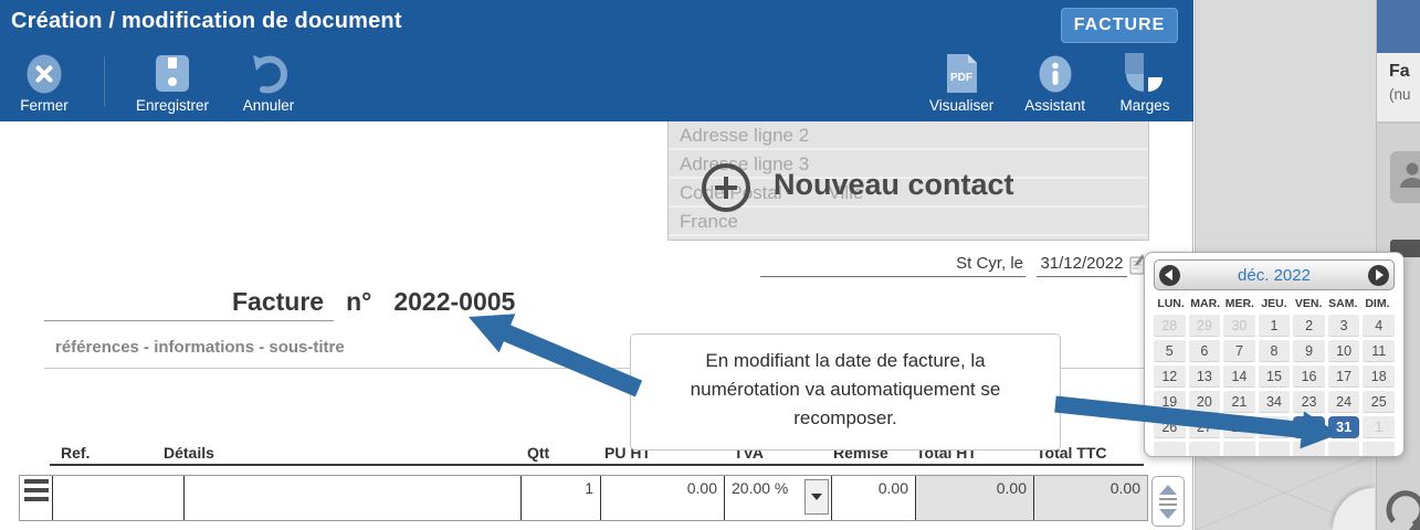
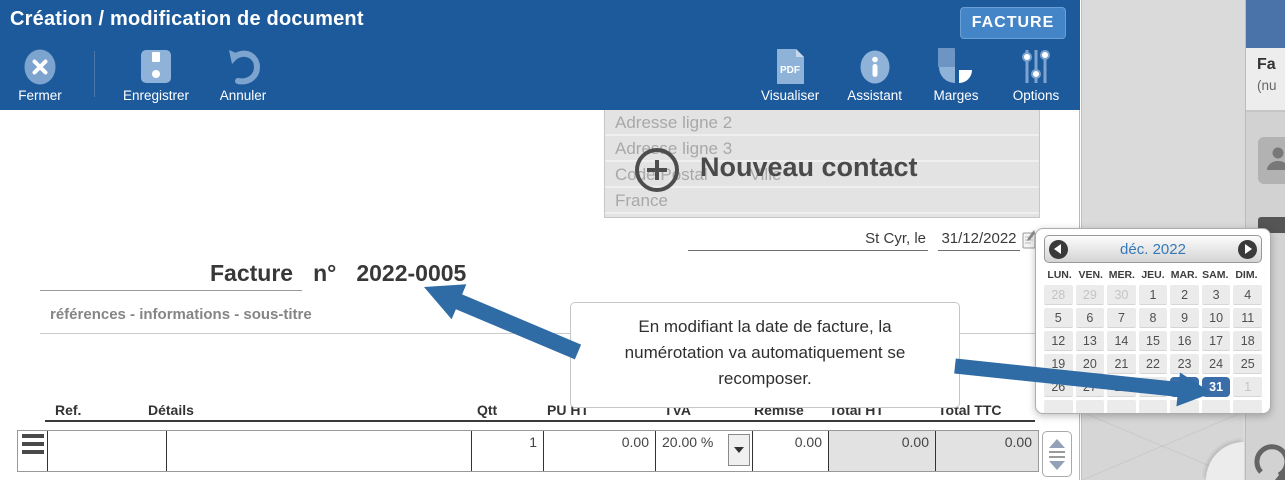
  Fa
  (nu
  Création / modification de document
  FACTURE
  Fermer
  Enregistrer
  Annuler
  PDF
  Visualiser
  Assistant
  Marges
+ Options
  Adresse ligne 2
  Adree ligne 3
  Costal Ville
  France
  Nouveau contact
  St Cyr, le
  31/12/2022
  Facture
  n°
  2022-0005
  références - informations - sous-titre
  Ref.
  Détails
  Qtt
  PU HT
  TVA
  Remise
  Total HT
  Total TTC
  1
  0.00
  20.00 %
  0.00
  0.00
  0.00
  déc. 2022
  LUN.
- MAR.
+ VEN.
  MER.
  JEU.
- VEN.
+ MAR.
  SAM.
  DIM.
  28
  29
  30
  1
  2
  3
  4
  5
  6
  7
  8
  9
  10
  11
  12
  13
  14
  15
  16
  17
  18
  19
  20
  21
- 34
+ 22
  23
  24
  25
  26
  31
  1
  En modifiant la date de facture, la numérotation va automatiquement se recomposer.
